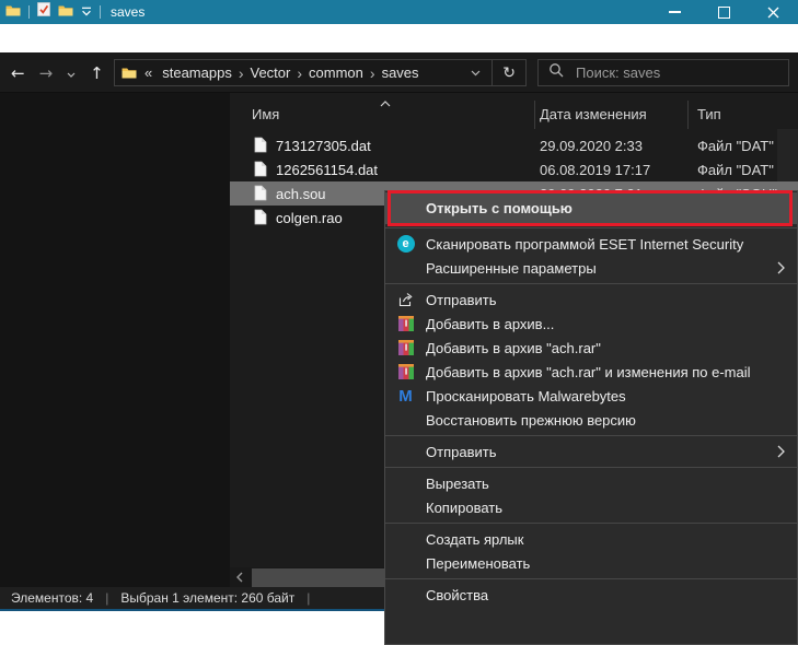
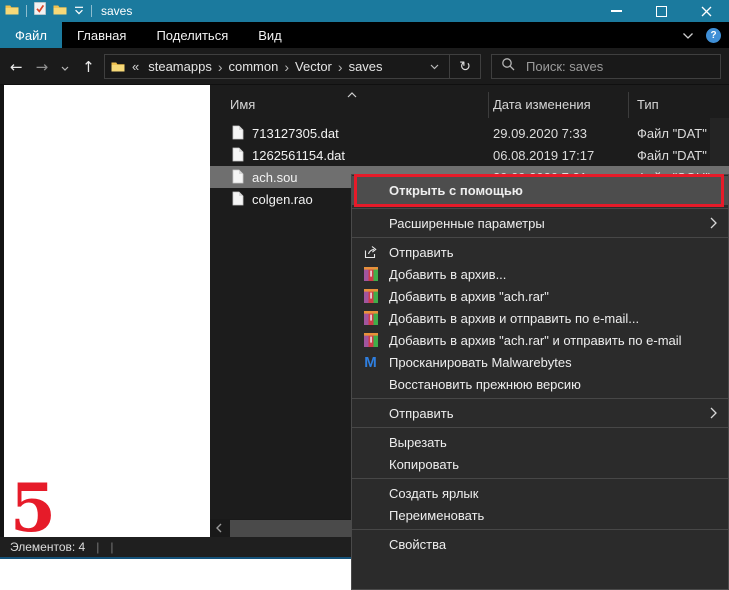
  saves
+ Файл
+ Главная
+ Поделиться
+ Вид
+ ?
  ←
  →
  ↑
  «
  steamapps
  ›
- Vector
+ common
  ›
- common
+ Vector
  ›
  saves
  ↻
  Поиск: saves
+ 5
  Имя
  Дата изменения
  Тип
  713127305.dat
- 29.09.2020 2:33
+ 29.09.2020 7:33
  Файл "DAT"
  1262561154.dat
  06.08.2019 17:17
  Файл "DAT"
  ach.sou
  colgen.rao
  Элементов: 4
  |
- Выбран 1 элемент: 260 байт
  |
  Открыть с помощью
- e
- Сканировать программой ESET Internet Security
  Расширенные параметры
  Отправить
  Добавить в архив...
  Добавить в архив "ach.rar"
+ Добавить в архив и отправить по e-mail...
- Добавить в архив "ach.rar" и изменения по e-mail
+ Добавить в архив "ach.rar" и отправить по e-mail
  M
  Просканировать Malwarebytes
  Восстановить прежнюю версию
  Отправить
  Вырезать
  Копировать
  Создать ярлык
  Переименовать
  Свойства
